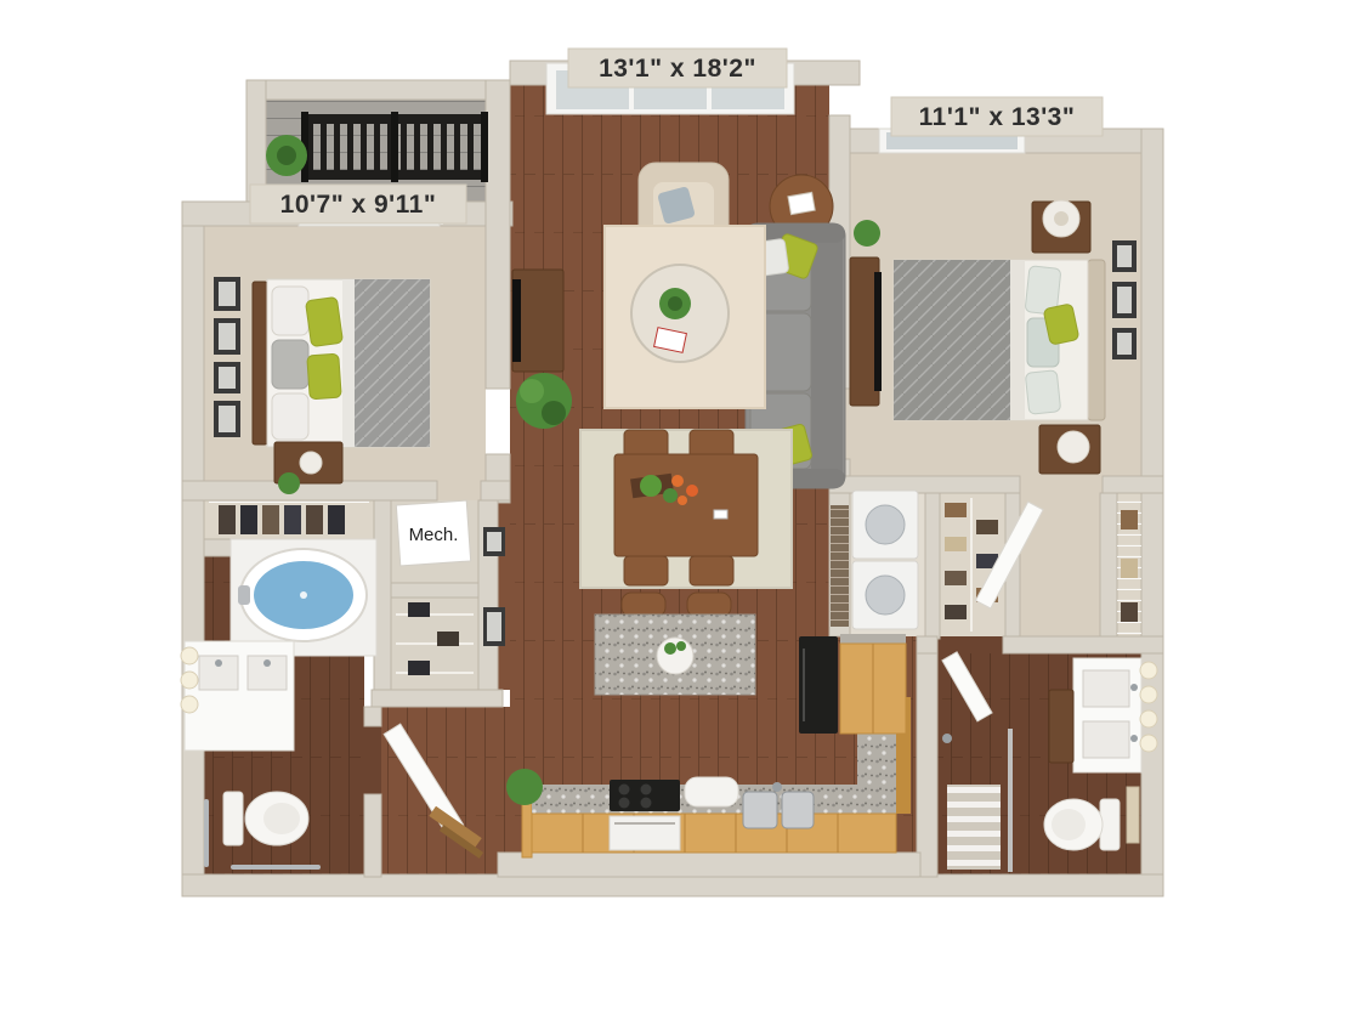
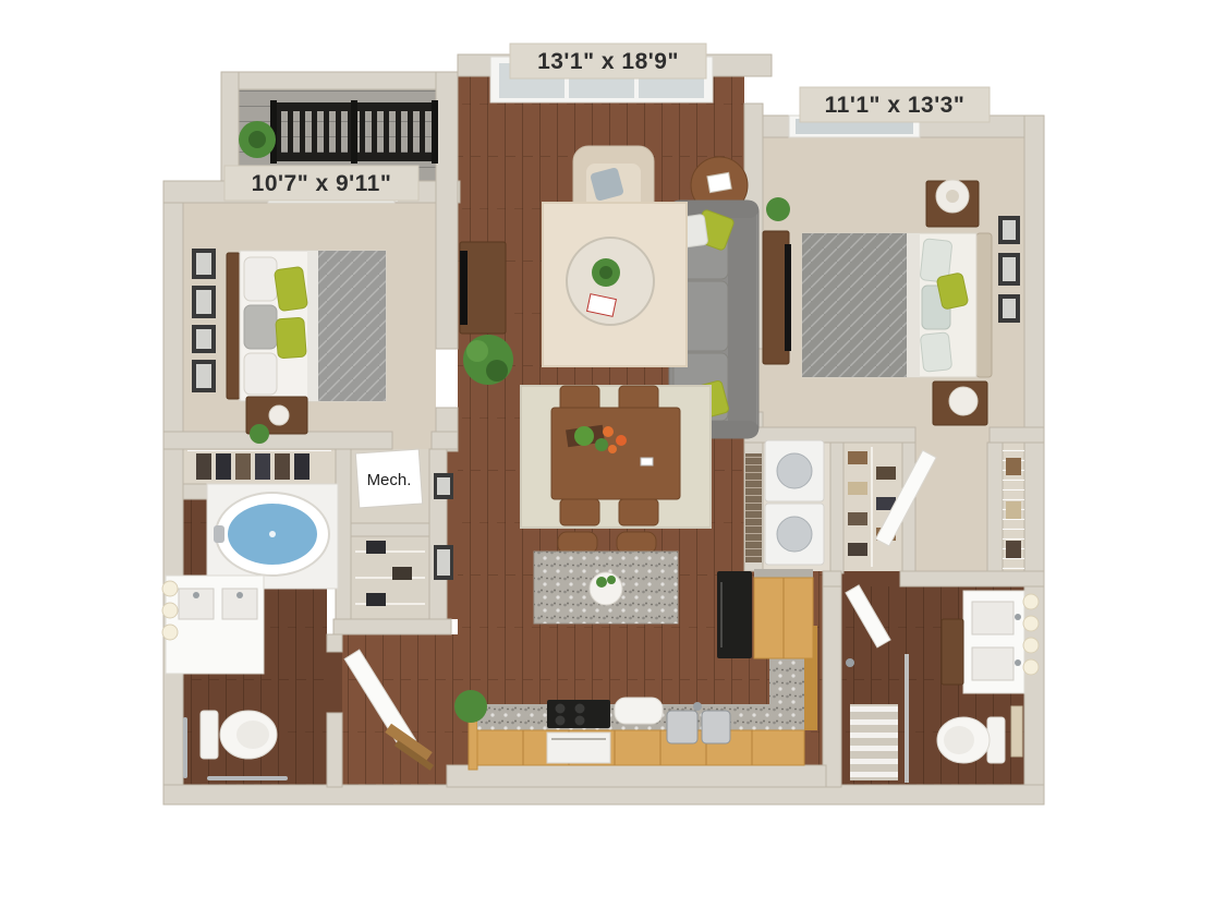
  Mech.
- 13'1" x 18'2"
+ 13'1" x 18'9"
  11'1" x 13'3"
  10'7" x 9'11"
